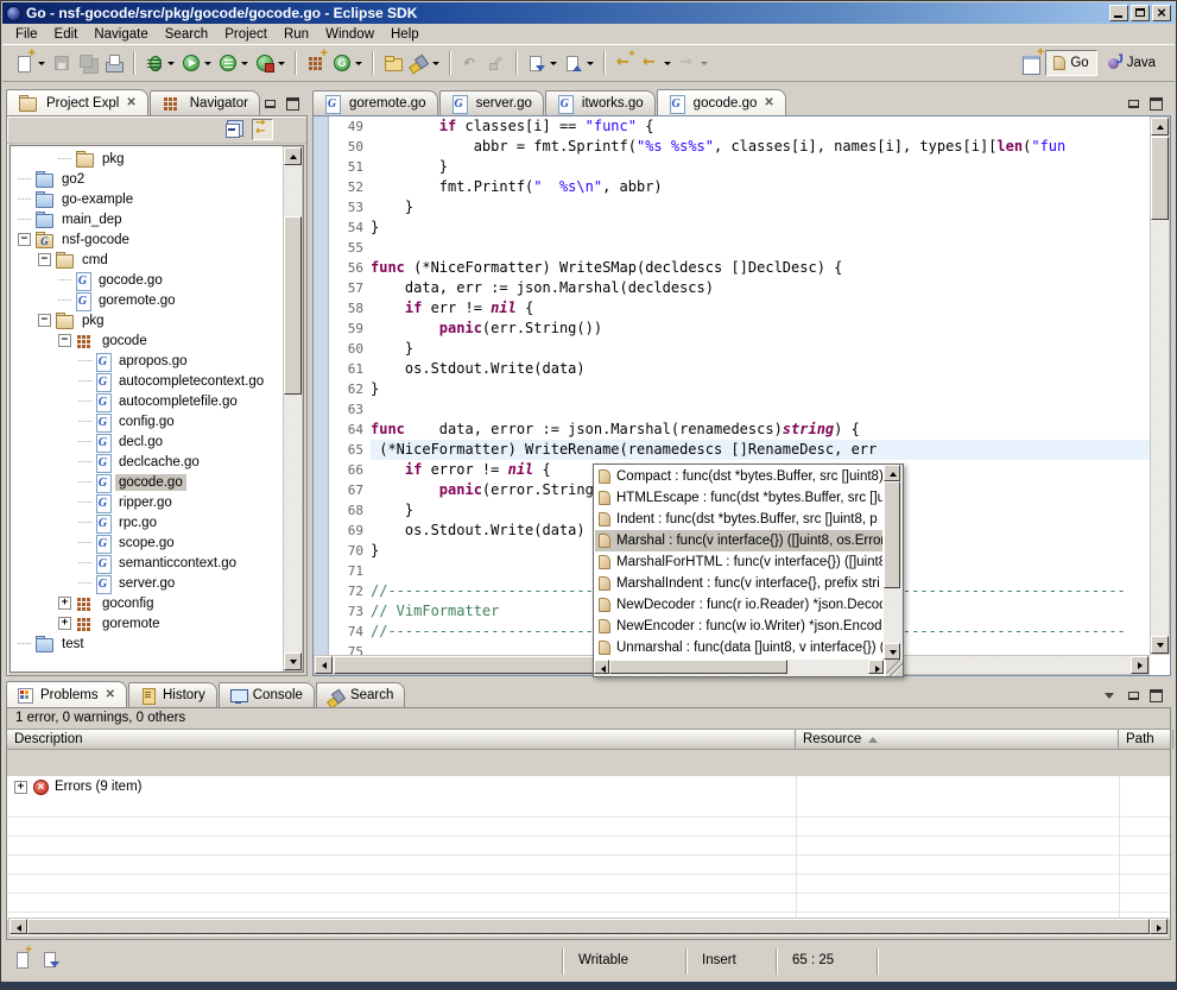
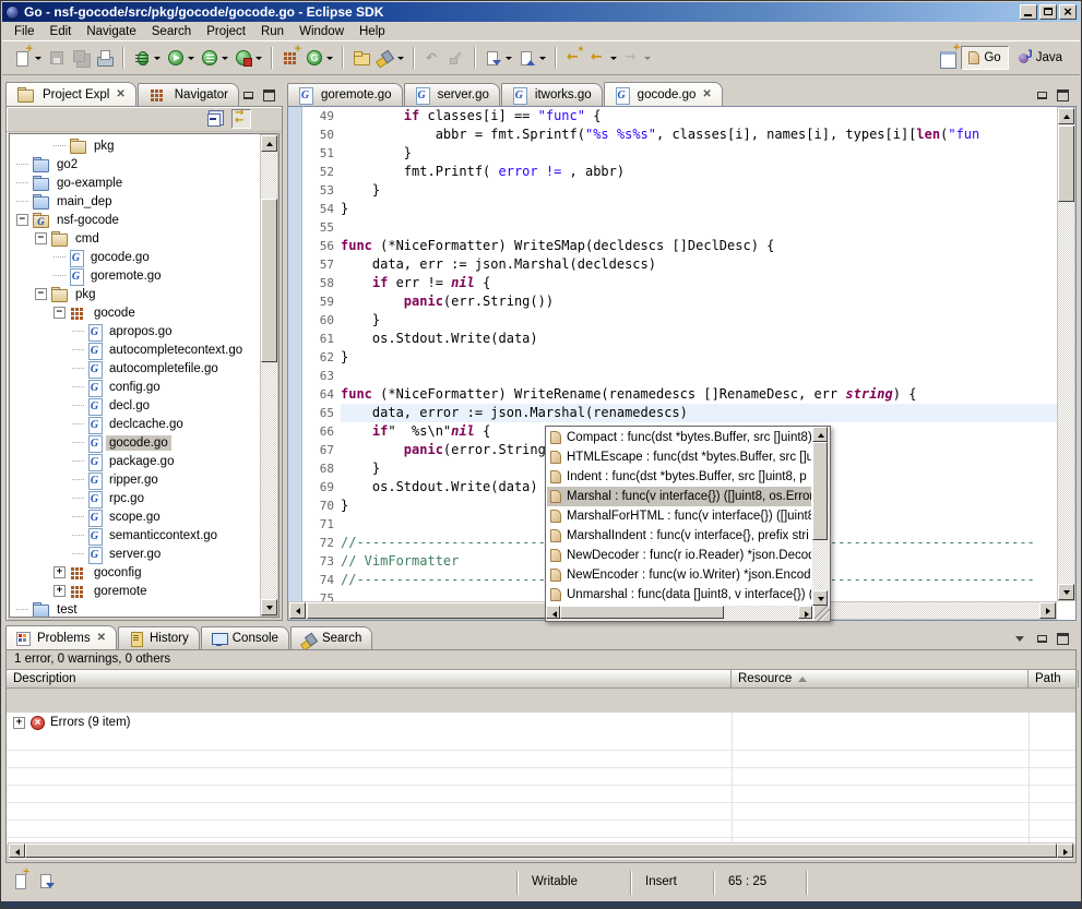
  Go - nsf-gocode/src/pkg/gocode/gocode.go - Eclipse SDK
  File
  Edit
  Navigate
  Search
  Project
  Run
  Window
  Help
  Go
  Java
  Project Expl
  ✕
  Navigator
  pkg
  go2
  go-example
  main_dep
  −
  nsf-gocode
  −
  cmd
  gocode.go
  goremote.go
  −
  pkg
  −
  gocode
  apropos.go
  autocompletecontext.go
  autocompletefile.go
  config.go
  decl.go
  declcache.go
  gocode.go
+ package.go
  ripper.go
  rpc.go
  scope.go
  semanticcontext.go
  server.go
  +
  goconfig
  +
  goremote
  test
  goremote.go
  server.go
  itworks.go
  gocode.go
  ✕
  49
  if classes[i] == "func" {
  50
  abbr = fmt.Sprintf("%s %s%s", classes[i], names[i], types[i][len("fun
  51
  }
  52
- fmt.Printf(" %s\n", abbr)
+ fmt.Printf( error != , abbr)
  53
  }
  54
  }
  55
  56
  func (*NiceFormatter) WriteSMap(decldescs []DeclDesc) {
  57
  data, err := json.Marshal(decldescs)
  58
  if err != nil {
  59
  panic(err.String())
  60
  }
  61
  os.Stdout.Write(data)
  62
  }
  63
  64
- func data, error := json.Marshal(renamedescs)string) {
+ func (*NiceFormatter) WriteRename(renamedescs []RenameDesc, err string) {
  65
- (*NiceFormatter) WriteRename(renamedescs []RenameDesc, err
+ data, error := json.Marshal(renamedescs)
  66
- if error != nil {
+ if" %s\n"nil {
  67
  panic(error.String
  68
  }
  69
  os.Stdout.Write(data)
  70
  }
  71
  72
  73
  // VimFormatter
  74
  75
  Compact : func(dst *bytes.Buffer, src []uint8)
  HTMLEscape : func(dst *bytes.Buffer, src []u
  Indent : func(dst *bytes.Buffer, src []uint8, p
  Marshal : func(v interface{}) ([]uint8, os.Erro
  MarshalForHTML : func(v interface{}) ([]uint8
  MarshalIndent : func(v interface{}, prefix stri
  NewDecoder : func(r io.Reader) *json.Deco
  NewEncoder : func(w io.Writer) *json.Encod
  Unmarshal : func(data []uint8, v interface{}) (
  Problems
  ✕
  History
  Console
  Search
  1 error, 0 warnings, 0 others
  Description
  Resource
  Path
  +
  Errors (9 item)
  Writable
  Insert
  65 : 25
